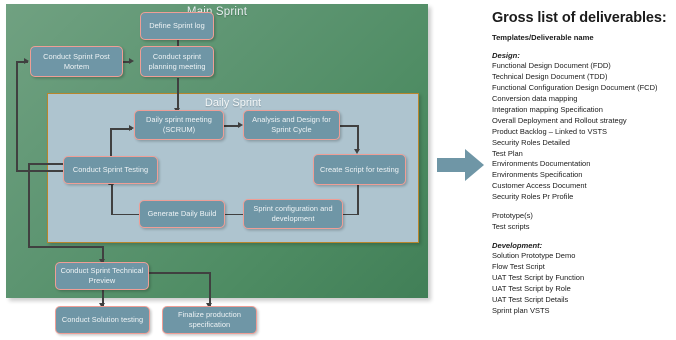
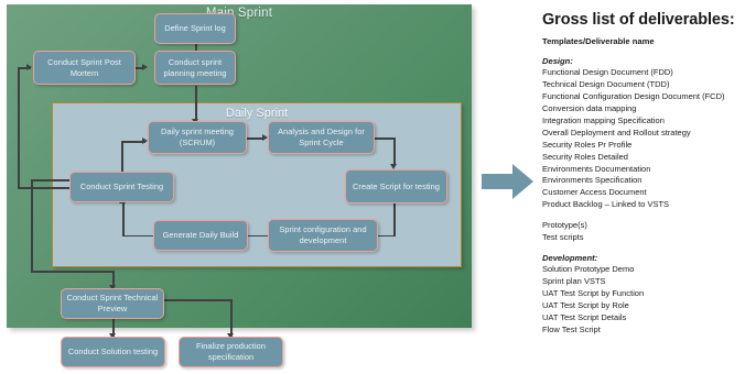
  Daily Sprint
  Define Sprint log
  Conduct Sprint Post Mortem
  Conduct sprint planning meeting
  Daily sprint meeting (SCRUM)
  Analysis and Design for Sprint Cycle
  Create Script for testing
  Conduct Sprint Testing
  Generate Daily Build
  Sprint configuration and development
  Conduct Sprint Technical Preview
  Conduct Solution testing
  Finalize production specification
  Gross list of deliverables:
  Templates/Deliverable name
  Design:
  Functional Design Document (FDD)
  Technical Design Document (TDD)
  Functional Configuration Design Document (FCD)
  Conversion data mapping
  Integration mapping Specification
  Overall Deployment and Rollout strategy
- Product Backlog – Linked to VSTS
+ Security Roles Pr Profile
  Security Roles Detailed
- Test Plan
  Environments Documentation
  Environments Specification
  Customer Access Document
- Security Roles Pr Profile
+ Product Backlog – Linked to VSTS
  Prototype(s)
  Test scripts
  Development:
  Solution Prototype Demo
- Flow Test Script
+ Sprint plan VSTS
  UAT Test Script by Function
  UAT Test Script by Role
  UAT Test Script Details
- Sprint plan VSTS
+ Flow Test Script
